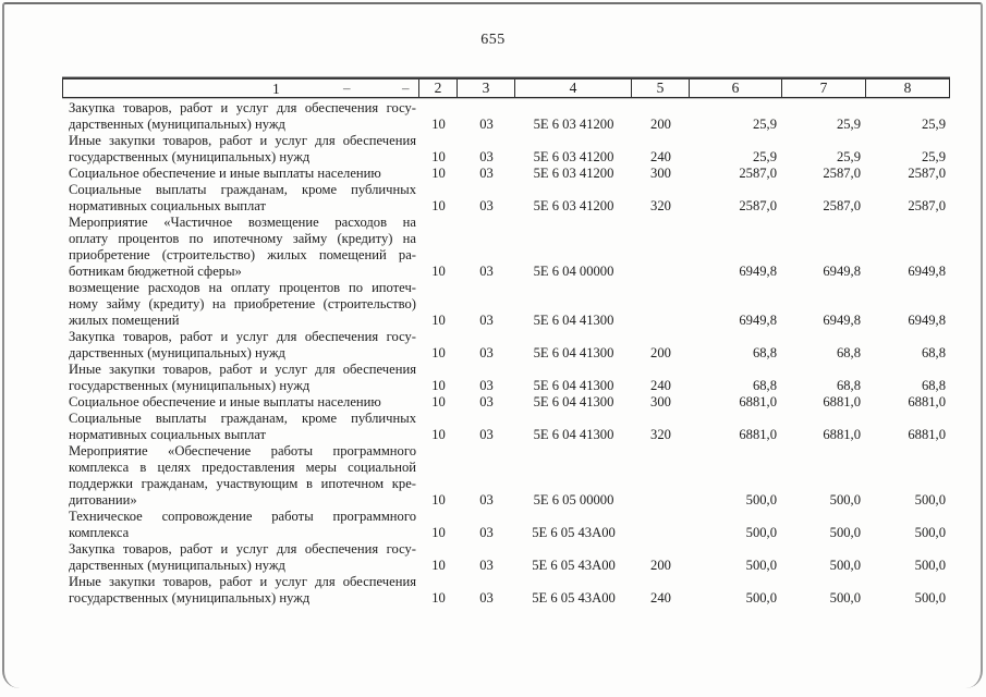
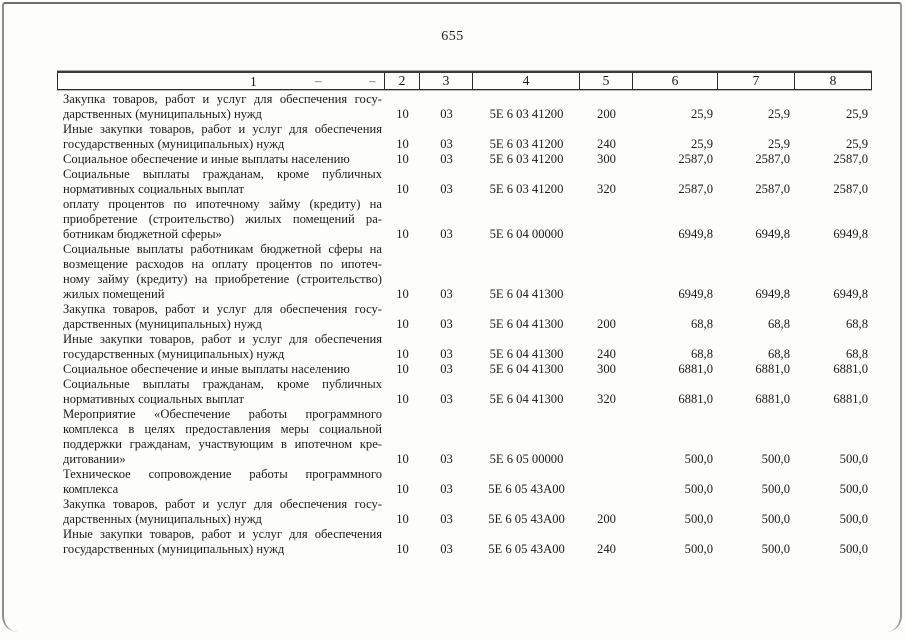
  655
  1
  –
  –
  2
  3
  4
  5
  6
  7
  8
  Закупка товаров, работ и услуг для обеспечения госу-
  дарственных (муниципальных) нужд
  10
  03
  5Е 6 03 41200
  200
  25,9
  25,9
  25,9
  Иные закупки товаров, работ и услуг для обеспечения
  государственных (муниципальных) нужд
  10
  03
  5Е 6 03 41200
  240
  25,9
  25,9
  25,9
  Социальное обеспечение и иные выплаты населению
  10
  03
  5Е 6 03 41200
  300
  2587,0
  2587,0
  2587,0
  Социальные выплаты гражданам, кроме публичных
  нормативных социальных выплат
  10
  03
  5Е 6 03 41200
  320
  2587,0
  2587,0
  2587,0
- Мероприятие «Частичное возмещение расходов на
  оплату процентов по ипотечному займу (кредиту) на
  приобретение (строительство) жилых помещений ра-
  ботникам бюджетной сферы»
  10
  03
  5Е 6 04 00000
  6949,8
  6949,8
  6949,8
+ Социальные выплаты работникам бюджетной сферы на
  возмещение расходов на оплату процентов по ипотеч-
  ному займу (кредиту) на приобретение (строительство)
  жилых помещений
  10
  03
  5Е 6 04 41300
  6949,8
  6949,8
  6949,8
  Закупка товаров, работ и услуг для обеспечения госу-
  дарственных (муниципальных) нужд
  10
  03
  5Е 6 04 41300
  200
  68,8
  68,8
  68,8
  Иные закупки товаров, работ и услуг для обеспечения
  государственных (муниципальных) нужд
  10
  03
  5Е 6 04 41300
  240
  68,8
  68,8
  68,8
  Социальное обеспечение и иные выплаты населению
  10
  03
  5Е 6 04 41300
  300
  6881,0
  6881,0
  6881,0
  Социальные выплаты гражданам, кроме публичных
  нормативных социальных выплат
  10
  03
  5Е 6 04 41300
  320
  6881,0
  6881,0
  6881,0
  Мероприятие «Обеспечение работы программного
  комплекса в целях предоставления меры социальной
  поддержки гражданам, участвующим в ипотечном кре-
  дитовании»
  10
  03
  5Е 6 05 00000
  500,0
  500,0
  500,0
  Техническое сопровождение работы программного
  комплекса
  10
  03
  5Е 6 05 43А00
  500,0
  500,0
  500,0
  Закупка товаров, работ и услуг для обеспечения госу-
  дарственных (муниципальных) нужд
  10
  03
  5Е 6 05 43А00
  200
  500,0
  500,0
  500,0
  Иные закупки товаров, работ и услуг для обеспечения
  государственных (муниципальных) нужд
  10
  03
  5Е 6 05 43А00
  240
  500,0
  500,0
  500,0
